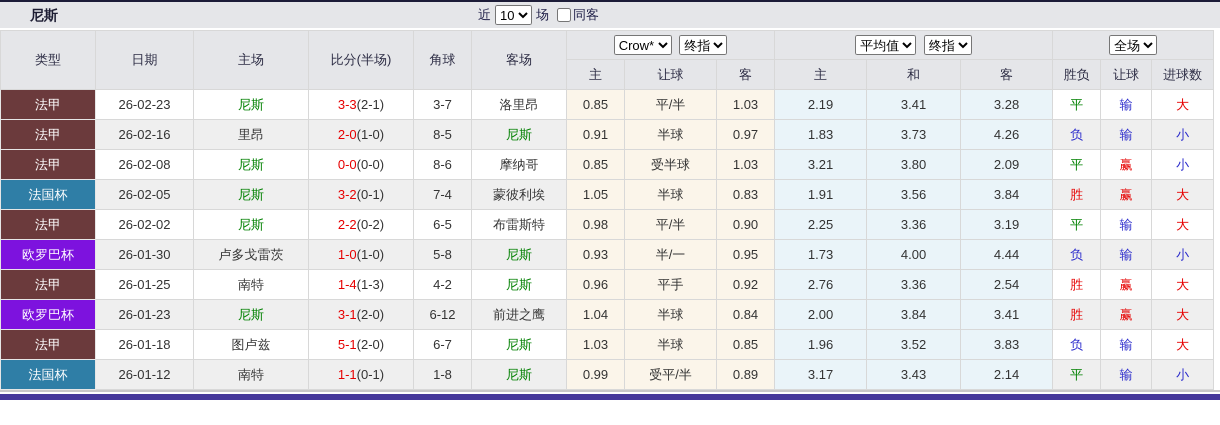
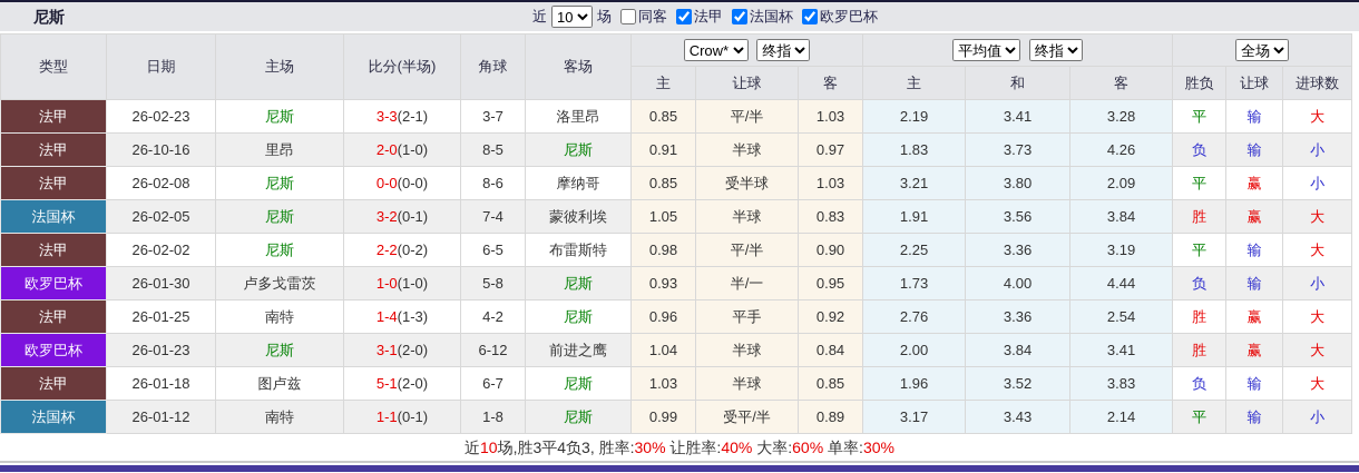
  尼斯
  近
  10
  场
  同客
+ 法甲
+ 法国杯
+ 欧罗巴杯
  类型	日期	主场	比分(半场)	角球	客场	Crow* 终指	平均值 终指	全场
  主	让球	客	主	和	客	胜负	让球	进球数
  法甲	26-02-23	尼斯	3-3(2-1)	3-7	洛里昂	0.85	平/半	1.03	2.19	3.41	3.28	平	输	大
- 法甲	26-02-16	里昂	2-0(1-0)	8-5	尼斯	0.91	半球	0.97	1.83	3.73	4.26	负	输	小
+ 法甲	26-10-16	里昂	2-0(1-0)	8-5	尼斯	0.91	半球	0.97	1.83	3.73	4.26	负	输	小
  法甲	26-02-08	尼斯	0-0(0-0)	8-6	摩纳哥	0.85	受半球	1.03	3.21	3.80	2.09	平	赢	小
  法国杯	26-02-05	尼斯	3-2(0-1)	7-4	蒙彼利埃	1.05	半球	0.83	1.91	3.56	3.84	胜	赢	大
  法甲	26-02-02	尼斯	2-2(0-2)	6-5	布雷斯特	0.98	平/半	0.90	2.25	3.36	3.19	平	输	大
  欧罗巴杯	26-01-30	卢多戈雷茨	1-0(1-0)	5-8	尼斯	0.93	半/一	0.95	1.73	4.00	4.44	负	输	小
  法甲	26-01-25	南特	1-4(1-3)	4-2	尼斯	0.96	平手	0.92	2.76	3.36	2.54	胜	赢	大
  欧罗巴杯	26-01-23	尼斯	3-1(2-0)	6-12	前进之鹰	1.04	半球	0.84	2.00	3.84	3.41	胜	赢	大
  法甲	26-01-18	图卢兹	5-1(2-0)	6-7	尼斯	1.03	半球	0.85	1.96	3.52	3.83	负	输	大
  法国杯	26-01-12	南特	1-1(0-1)	1-8	尼斯	0.99	受平/半	0.89	3.17	3.43	2.14	平	输	小
+ 近10场,胜3平4负3, 胜率:30% 让胜率:40% 大率:60% 单率:30%
